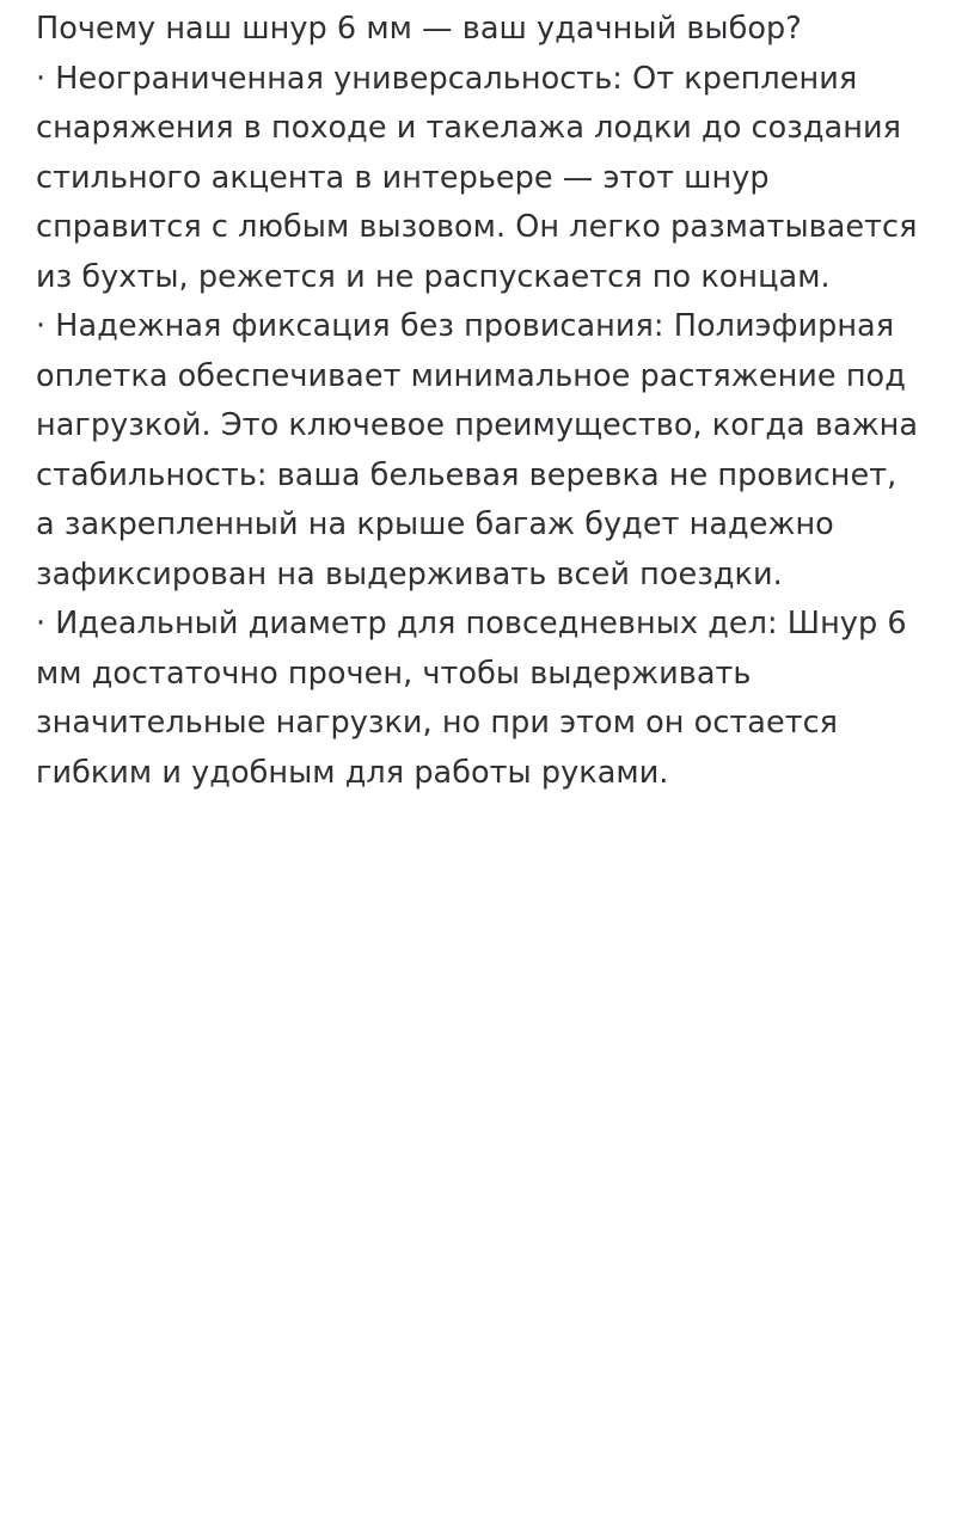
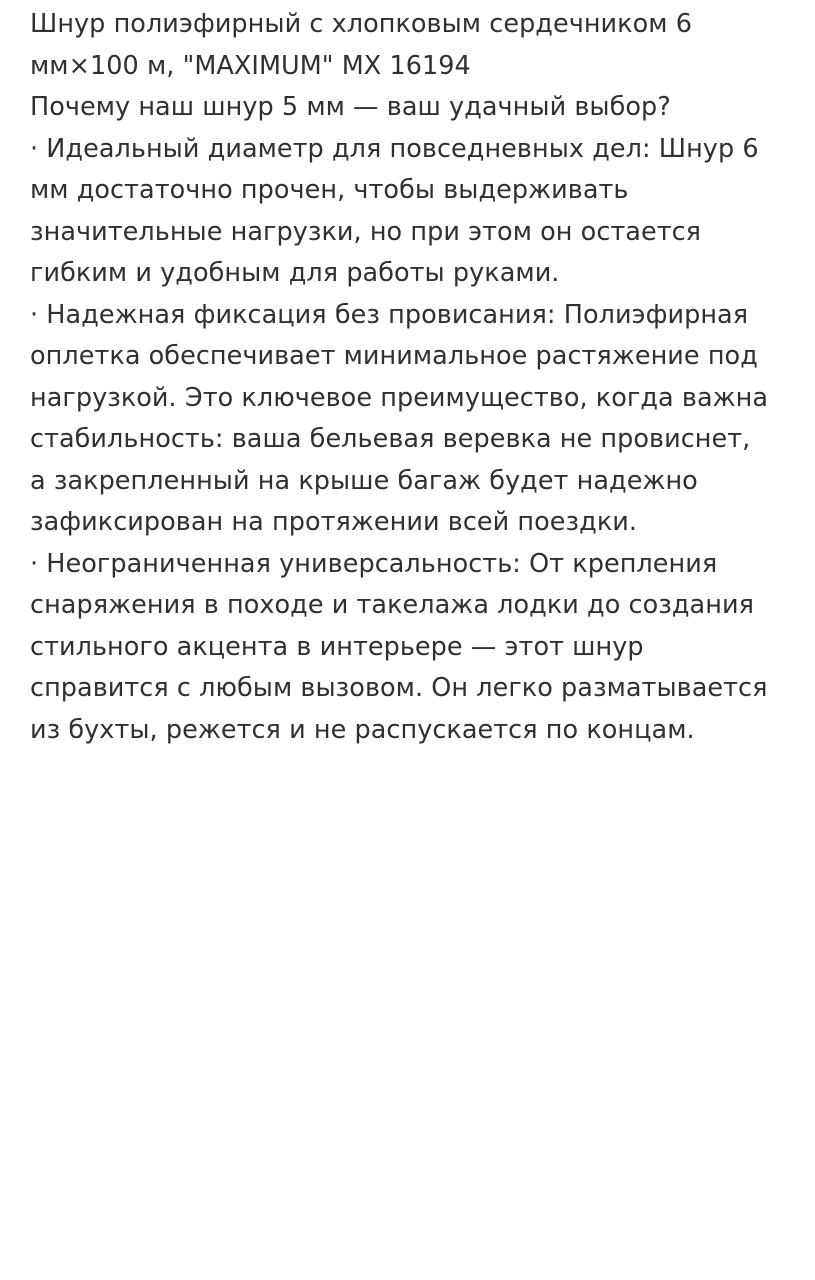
+ Шнур полиэфирный с хлопковым сердечником 6 мм×100 м, "MAXIMUM" МХ 16194
- Почему наш шнур 6 мм — ваш удачный выбор?
+ Почему наш шнур 5 мм — ваш удачный выбор?
- · Неограниченная универсальность: От крепления снаряжения в походе и такелажа лодки до создания стильного акцента в интерьере — этот шнур справится с любым вызовом. Он легко разматывается из бухты, режется и не распускается по концам.
+ · Идеальный диаметр для повседневных дел: Шнур 6 мм достаточно прочен, чтобы выдерживать значительные нагрузки, но при этом он остается гибким и удобным для работы руками.
- · Надежная фиксация без провисания: Полиэфирная оплетка обеспечивает минимальное растяжение под нагрузкой. Это ключевое преимущество, когда важна стабильность: ваша бельевая веревка не провиснет, а закрепленный на крыше багаж будет надежно зафиксирован на выдерживать всей поездки.
+ · Надежная фиксация без провисания: Полиэфирная оплетка обеспечивает минимальное растяжение под нагрузкой. Это ключевое преимущество, когда важна стабильность: ваша бельевая веревка не провиснет, а закрепленный на крыше багаж будет надежно зафиксирован на протяжении всей поездки.
- · Идеальный диаметр для повседневных дел: Шнур 6 мм достаточно прочен, чтобы выдерживать значительные нагрузки, но при этом он остается гибким и удобным для работы руками.
+ · Неограниченная универсальность: От крепления снаряжения в походе и такелажа лодки до создания стильного акцента в интерьере — этот шнур справится с любым вызовом. Он легко разматывается из бухты, режется и не распускается по концам.
